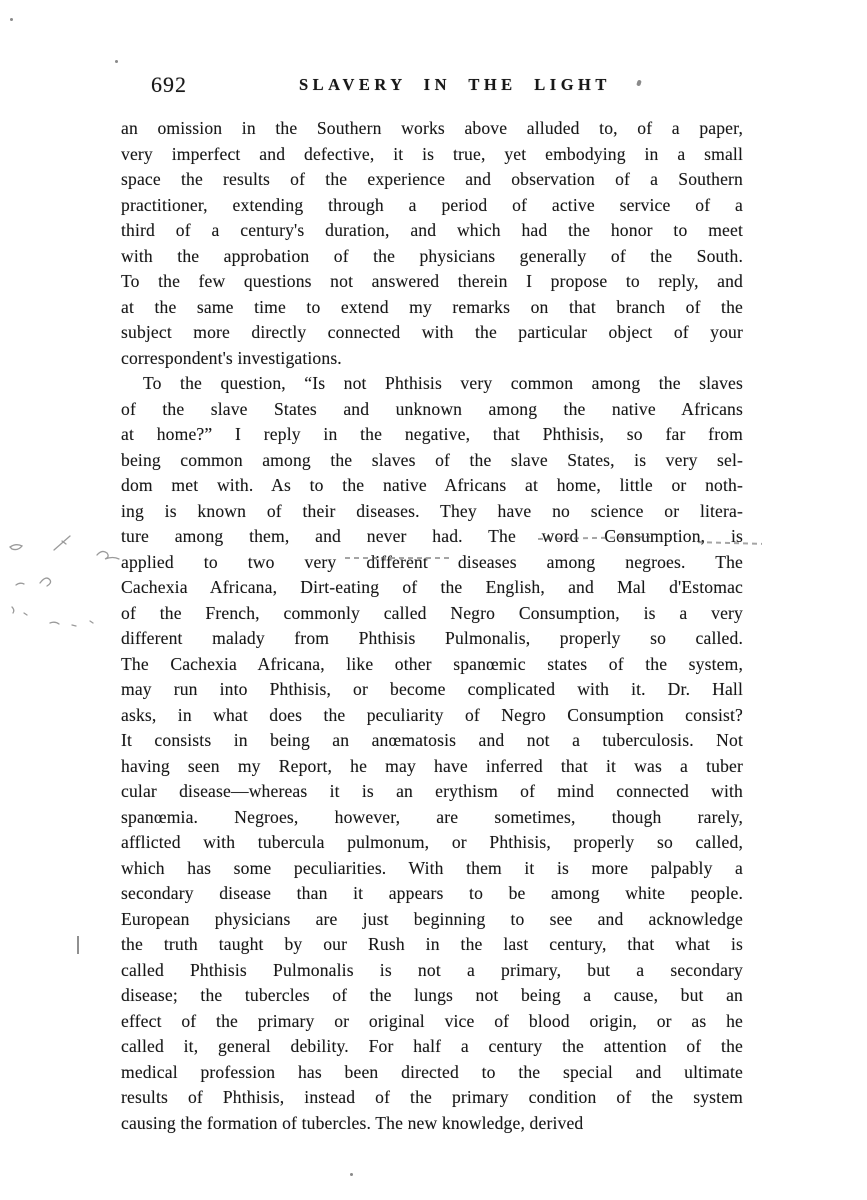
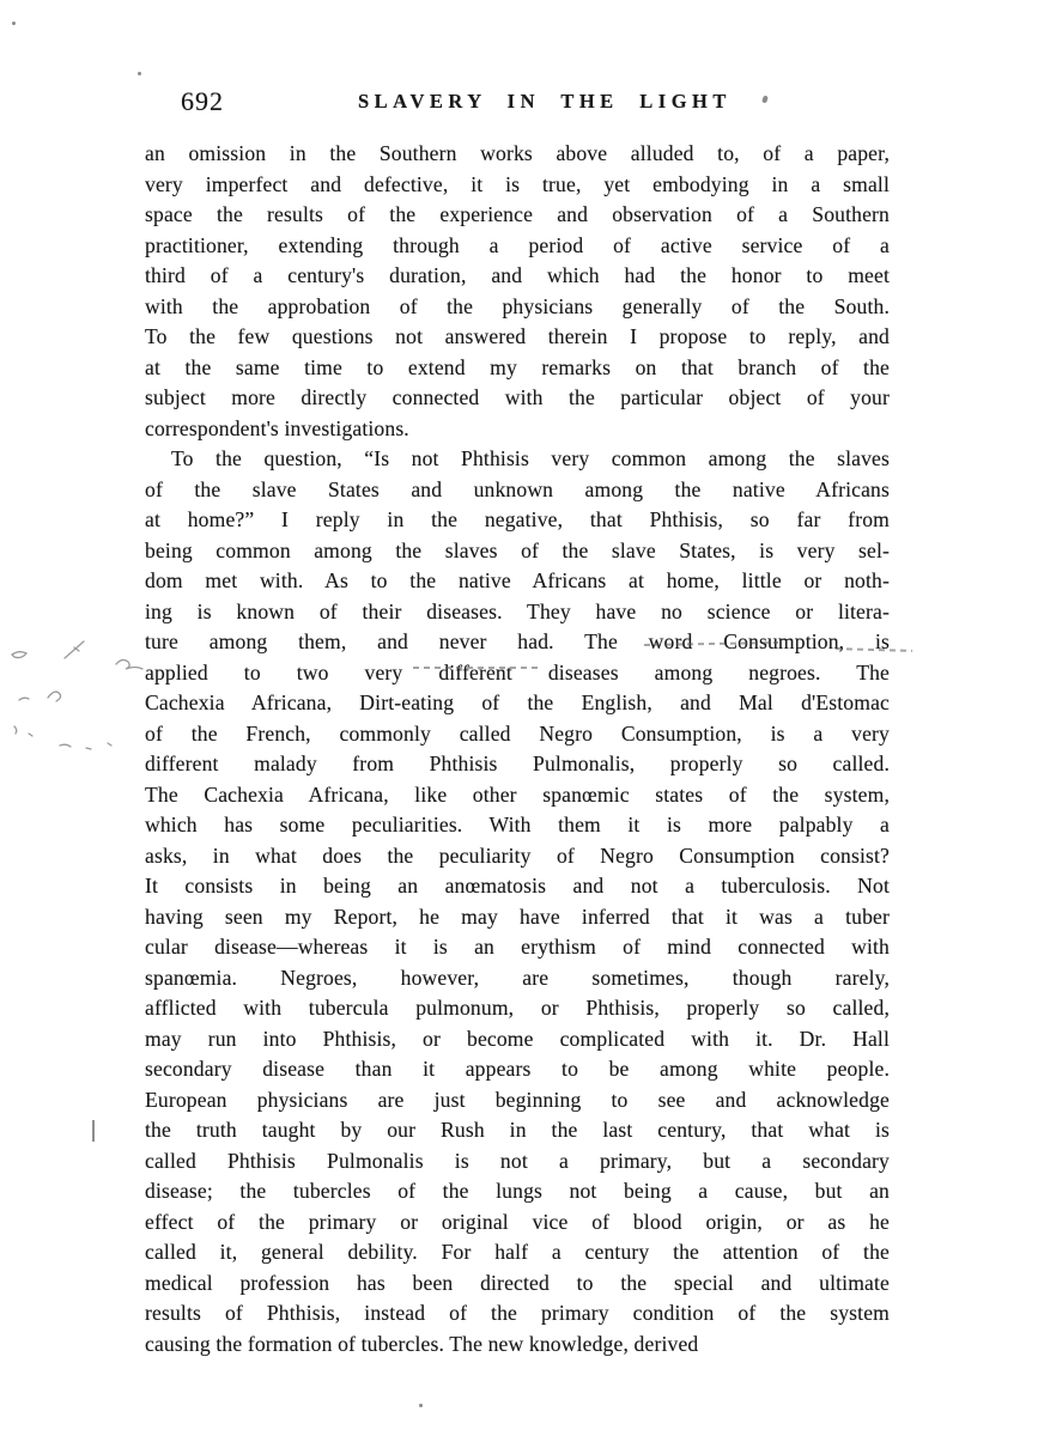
  692
  SLAVERY IN THE LIGHT
  an omission in the Southern works above alluded to, of a paper,
  very imperfect and defective, it is true, yet embodying in a small
  space the results of the experience and observation of a Southern
  practitioner, extending through a period of active service of a
  third of a century's duration, and which had the honor to meet
  with the approbation of the physicians generally of the South.
  To the few questions not answered therein I propose to reply, and
  at the same time to extend my remarks on that branch of the
  subject more directly connected with the particular object of your
  correspondent's investigations.
  To the question, “Is not Phthisis very common among the slaves
  of the slave States and unknown among the native Africans
  at home?” I reply in the negative, that Phthisis, so far from
  being common among the slaves of the slave States, is very sel-
  dom met with. As to the native Africans at home, little or noth-
  ing is known of their diseases. They have no science or litera-
  ture among them, and never had. The wordmption, is
  applied to two very different diseases among negroes. The
  Cachexia Africana, Dirt-eating of the English, and Mal d'Estomac
  of the French, commonly called Negro Consumption, is a very
  different malady from Phthisis Pulmonalis, properly so called.
  The Cachexia Africana, like other spanœmic states of the system,
- may run into Phthisis, or become complicated with it. Dr. Hall
+ which has some peculiarities. With them it is more palpably a
  asks, in what does the peculiarity of Negro Consumption consist?
  It consists in being an anœmatosis and not a tuberculosis. Not
  having seen my Report, he may have inferred that it was a tuber
  cular disease—whereas it is an erythism of mind connected with
  spanœmia. Negroes, however, are sometimes, though rarely,
  afflicted with tubercula pulmonum, or Phthisis, properly so called,
- which has some peculiarities. With them it is more palpably a
+ may run into Phthisis, or become complicated with it. Dr. Hall
  secondary disease than it appears to be among white people.
  European physicians are just beginning to see and acknowledge
  the truth taught by our Rush in the last century, that what is
  called Phthisis Pulmonalis is not a primary, but a secondary
  disease; the tubercles of the lungs not being a cause, but an
  effect of the primary or original vice of blood origin, or as he
  called it, general debility. For half a century the attention of the
  medical profession has been directed to the special and ultimate
  results of Phthisis, instead of the primary condition of the system
  causing the formation of tubercles. The new knowledge, derived
